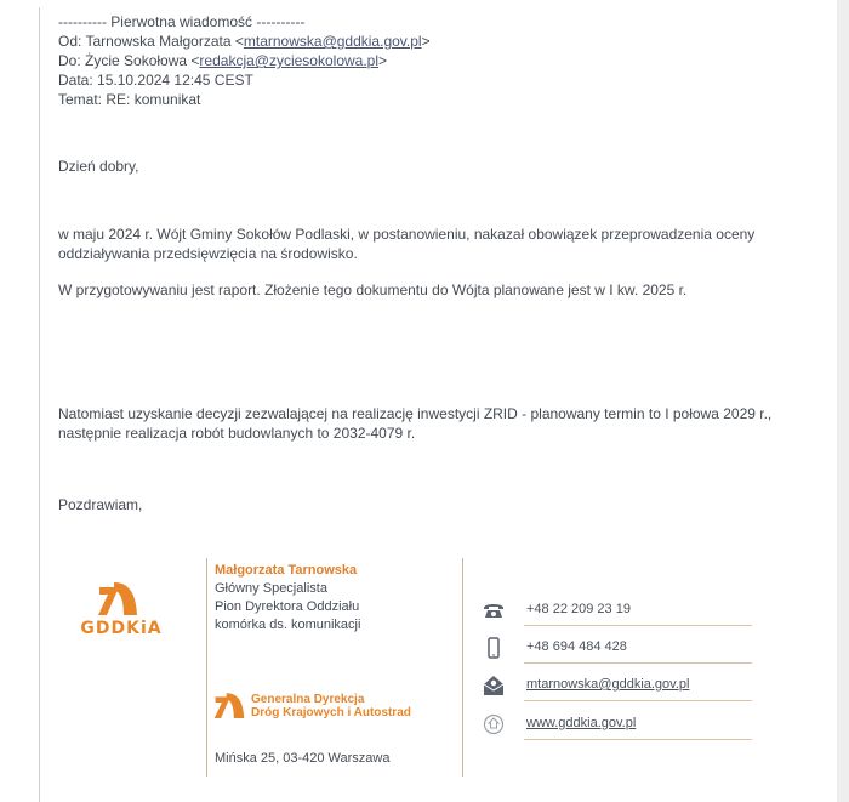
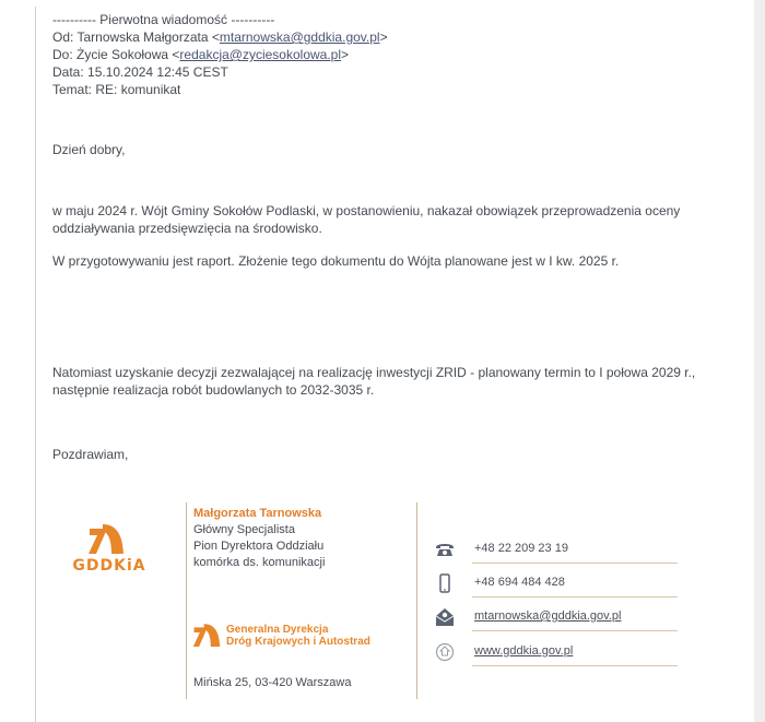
  ---------- Pierwotna wiadomość ----------
  Od: Tarnowska Małgorzata <mtarnowska@gddkia.gov.pl>
  Do: Życie Sokołowa <redakcja@zyciesokolowa.pl>
  Data: 15.10.2024 12:45 CEST
  Temat: RE: komunikat
  Dzień dobry,
  w maju 2024 r. Wójt Gminy Sokołów Podlaski, w postanowieniu, nakazał obowiązek przeprowadzenia oceny oddziaływania przedsięwzięcia na środowisko.
  W przygotowywaniu jest raport. Złożenie tego dokumentu do Wójta planowane jest w I kw. 2025 r.
- Natomiast uzyskanie decyzji zezwalającej na realizację inwestycji ZRID - planowany termin to I połowa 2029 r., następnie realizacja robót budowlanych to 2032-4079 r.
+ Natomiast uzyskanie decyzji zezwalającej na realizację inwestycji ZRID - planowany termin to I połowa 2029 r., następnie realizacja robót budowlanych to 2032-3035 r.
  Pozdrawiam,
  GDDKiA
  Małgorzata Tarnowska
  Główny Specjalista
  Pion Dyrektora Oddziału
  komórka ds. komunikacji
  Generalna Dyrekcja
  Dróg Krajowych i Autostrad
  Mińska 25, 03-420 Warszawa
  +48 22 209 23 19
  +48 694 484 428
  mtarnowska@gddkia.gov.pl
  www.gddkia.gov.pl
